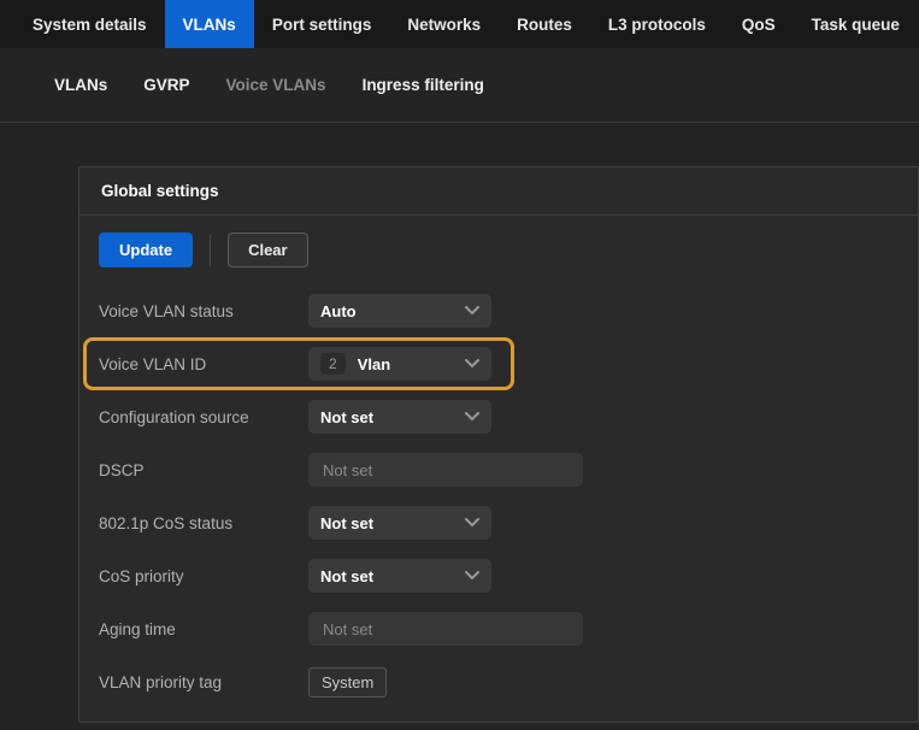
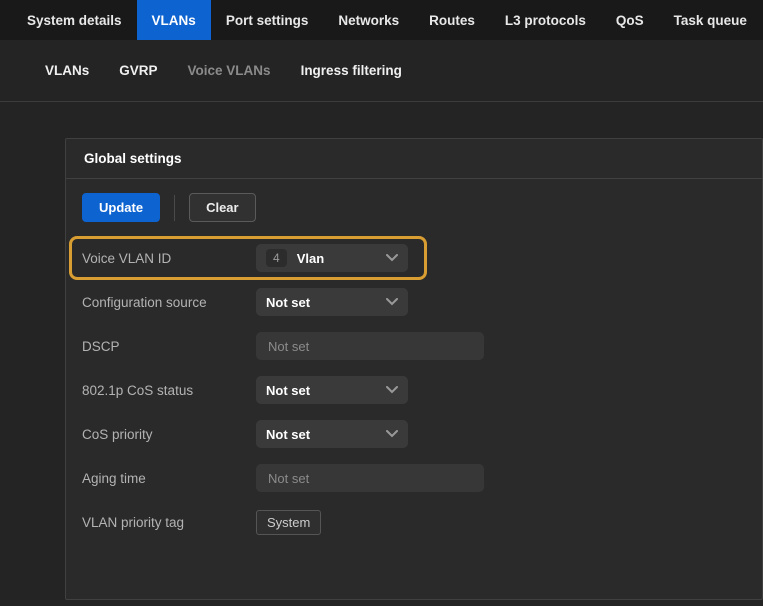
  System details
  VLANs
  Port settings
  Networks
  Routes
  L3 protocols
  QoS
  Task queue
  VLANs
  GVRP
  Voice VLANs
  Ingress filtering
  Global settings
  Update
  Clear
- Voice VLAN status
- Auto
  Voice VLAN ID
- 2
+ 4
  Vlan
  Configuration source
  Not set
  DSCP
  Not set
  802.1p CoS status
  Not set
  CoS priority
  Not set
  Aging time
  Not set
  VLAN priority tag
  System
